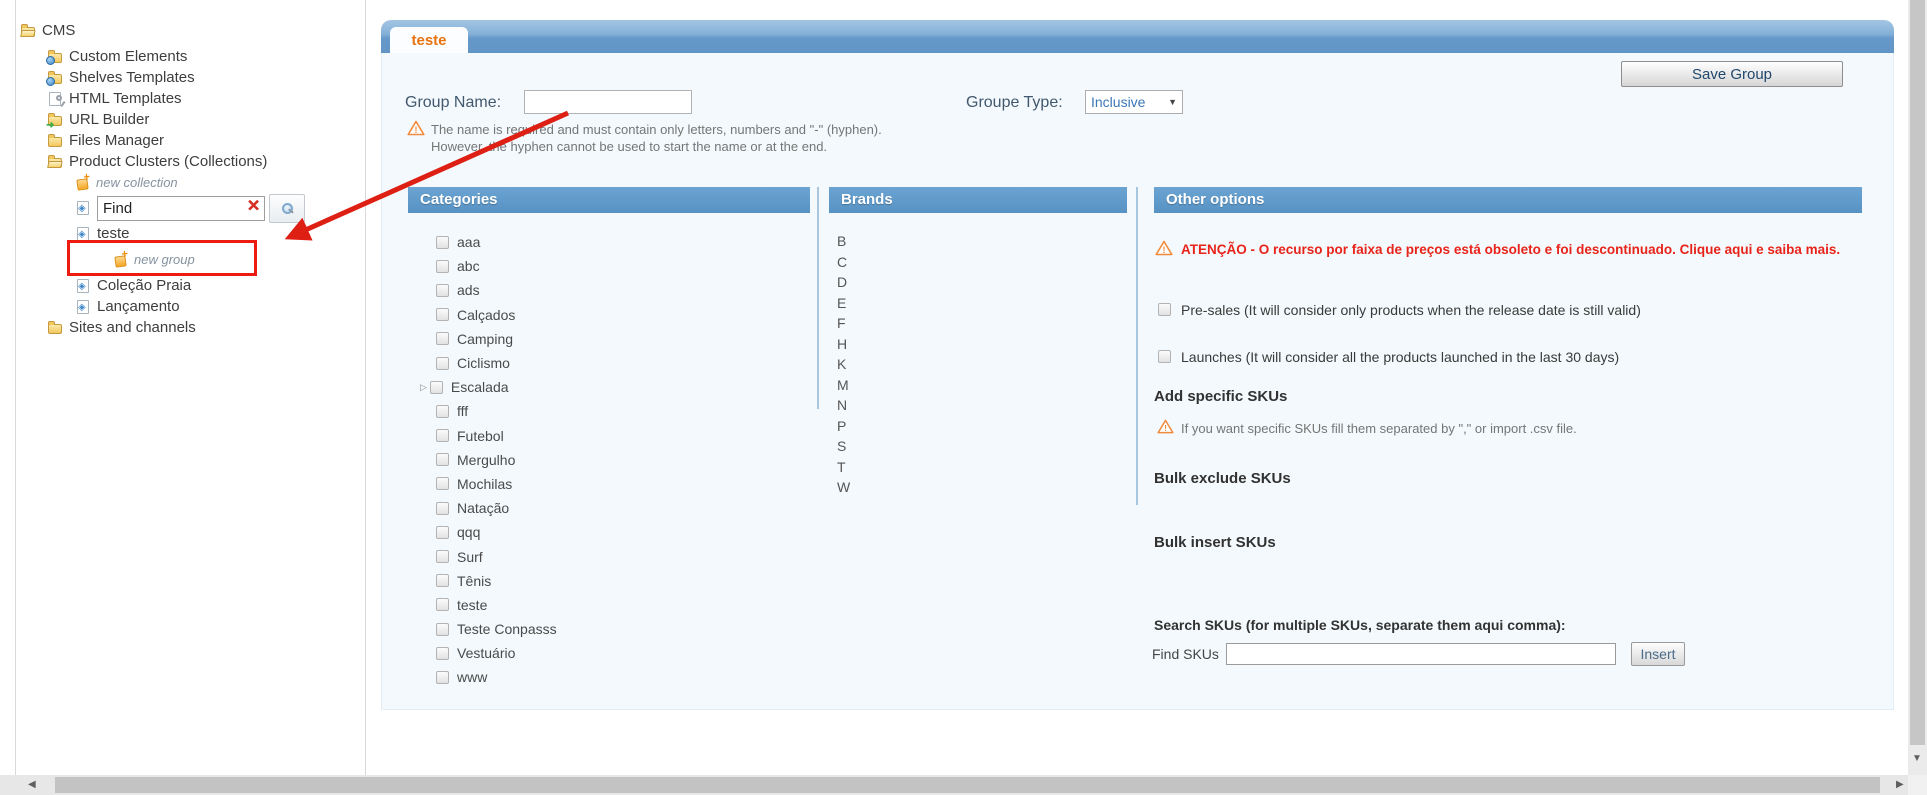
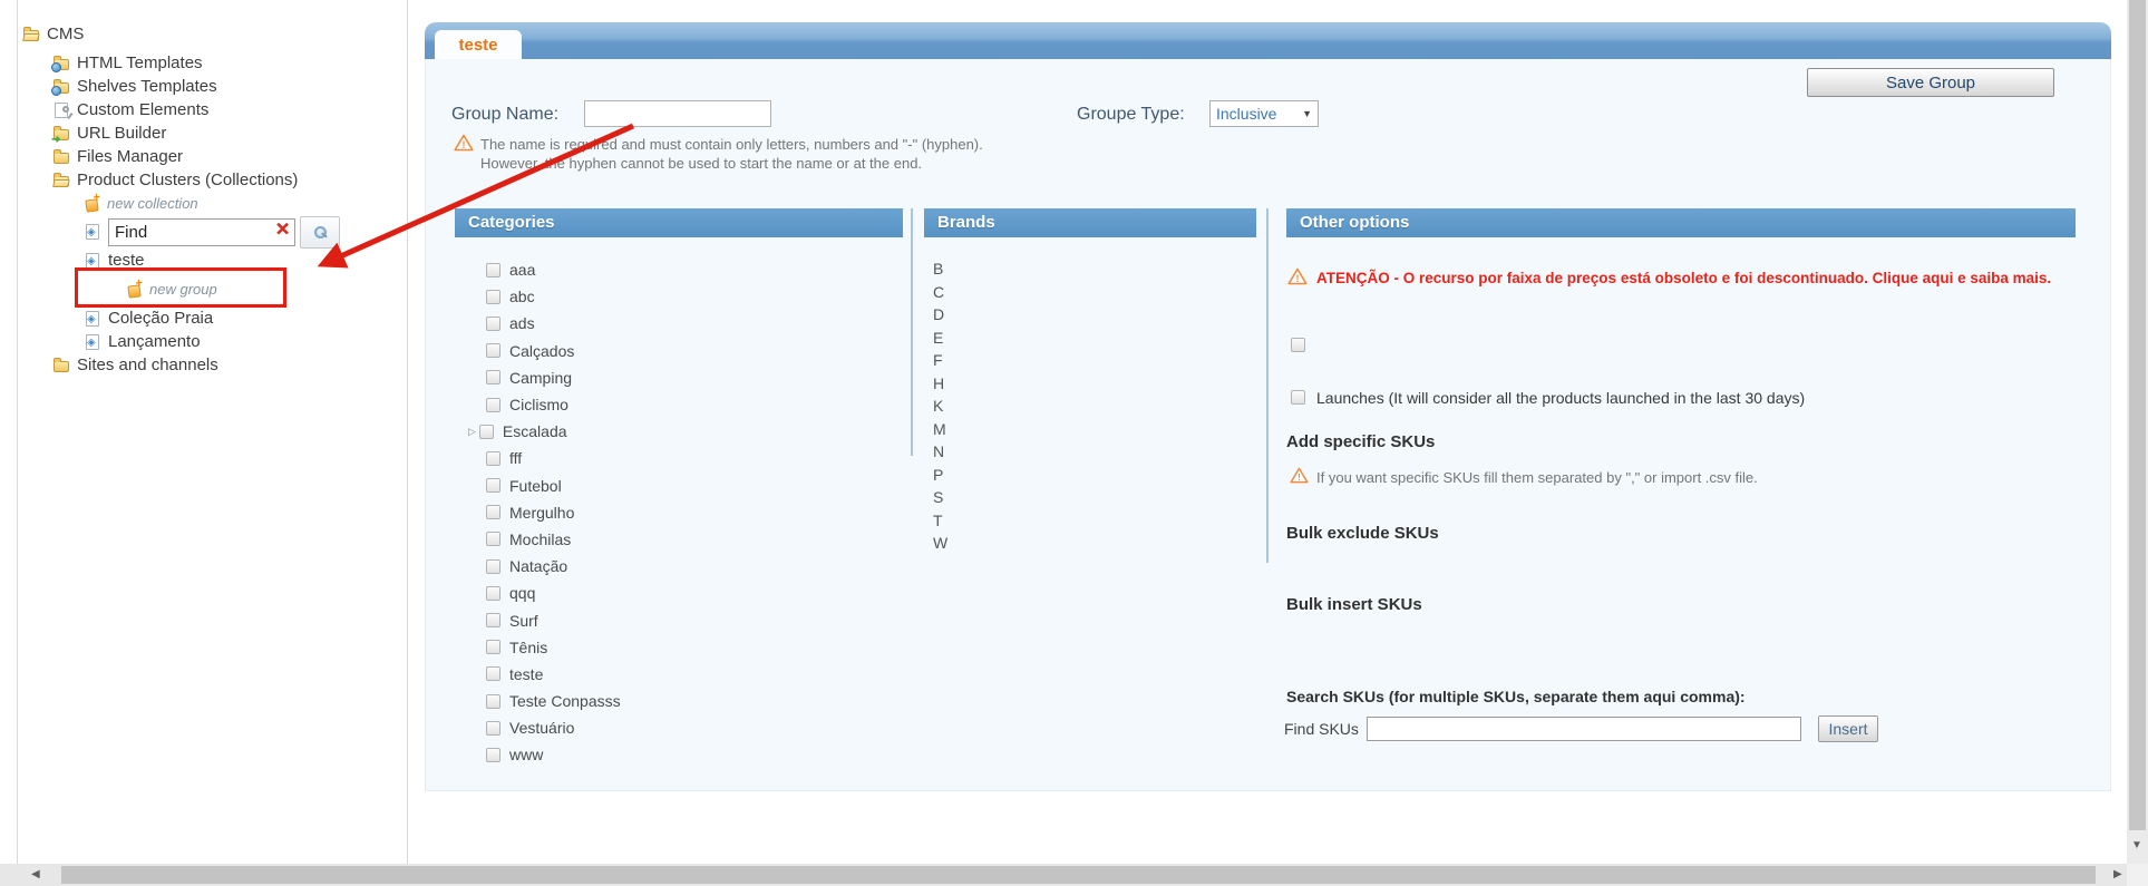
  CMS
- Custom Elements
+ HTML Templates
  Shelves Templates
- HTML Templates
+ Custom Elements
  ➜
  URL Builder
  Files Manager
  Product Clusters (Collections)
  new collection
  Find
  ✕
  teste
  new group
  Coleção Praia
  Lançamento
  Sites and channels
  teste
  Group Name:
  !
  The name is reqred and must contain only letters, numbers and "-" (hyphen).
  However,e hyphen cannot be used to start the name or at the end.
  Groupe Type:
  Inclusive
  ▼
  Save Group
  Categories
  Brands
  Other options
  aaa
  abc
  ads
  Calçados
  Camping
  Ciclismo
  ▷
  Escalada
  fff
  Futebol
  Mergulho
  Mochilas
  Natação
  qqq
  Surf
  Tênis
  teste
  Teste Conpasss
  Vestuário
  www
  B
  C
  D
  E
  F
  H
  K
  M
  N
  P
  S
  T
  W
  !
  ATENÇÃO - O recurso por faixa de preços está obsoleto e foi descontinuado. Clique aqui e saiba mais.
- Pre-sales (It will consider only products when the release date is still valid)
  Launches (It will consider all the products launched in the last 30 days)
  Add specific SKUs
  !
  If you want specific SKUs fill them separated by "," or import .csv file.
  Bulk exclude SKUs
  Bulk insert SKUs
  Search SKUs (for multiple SKUs, separate them aqui comma):
  Find SKUs
  Insert
  ▼
  ◀
  ▶
